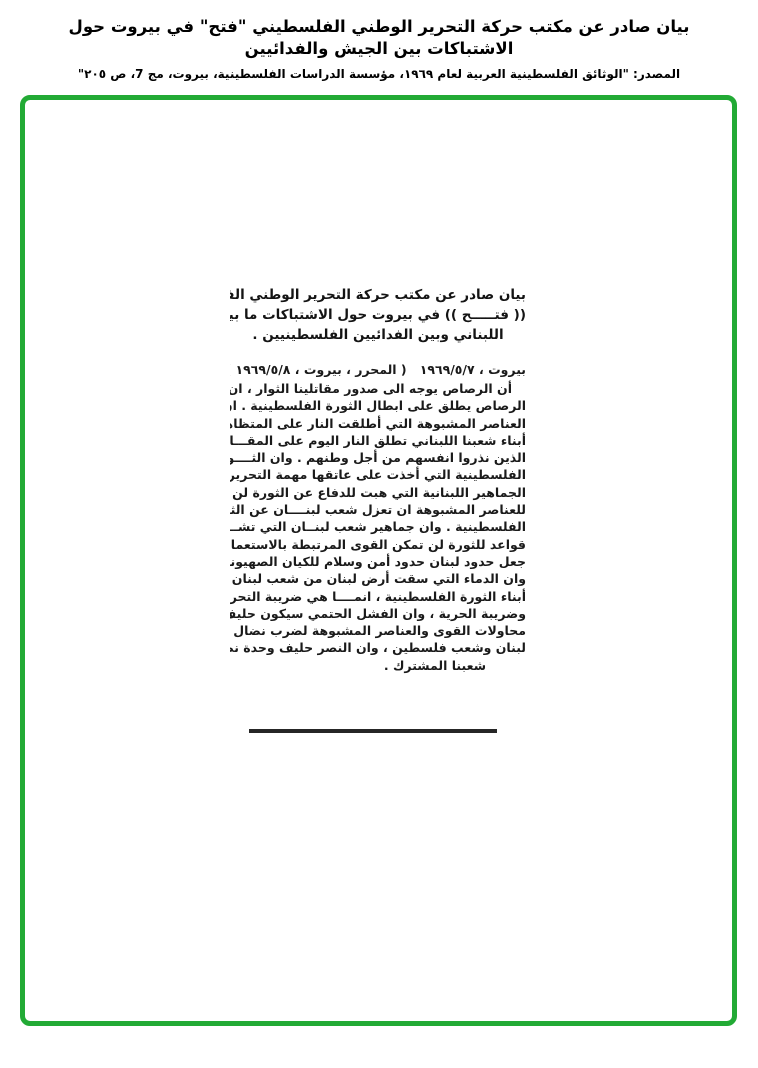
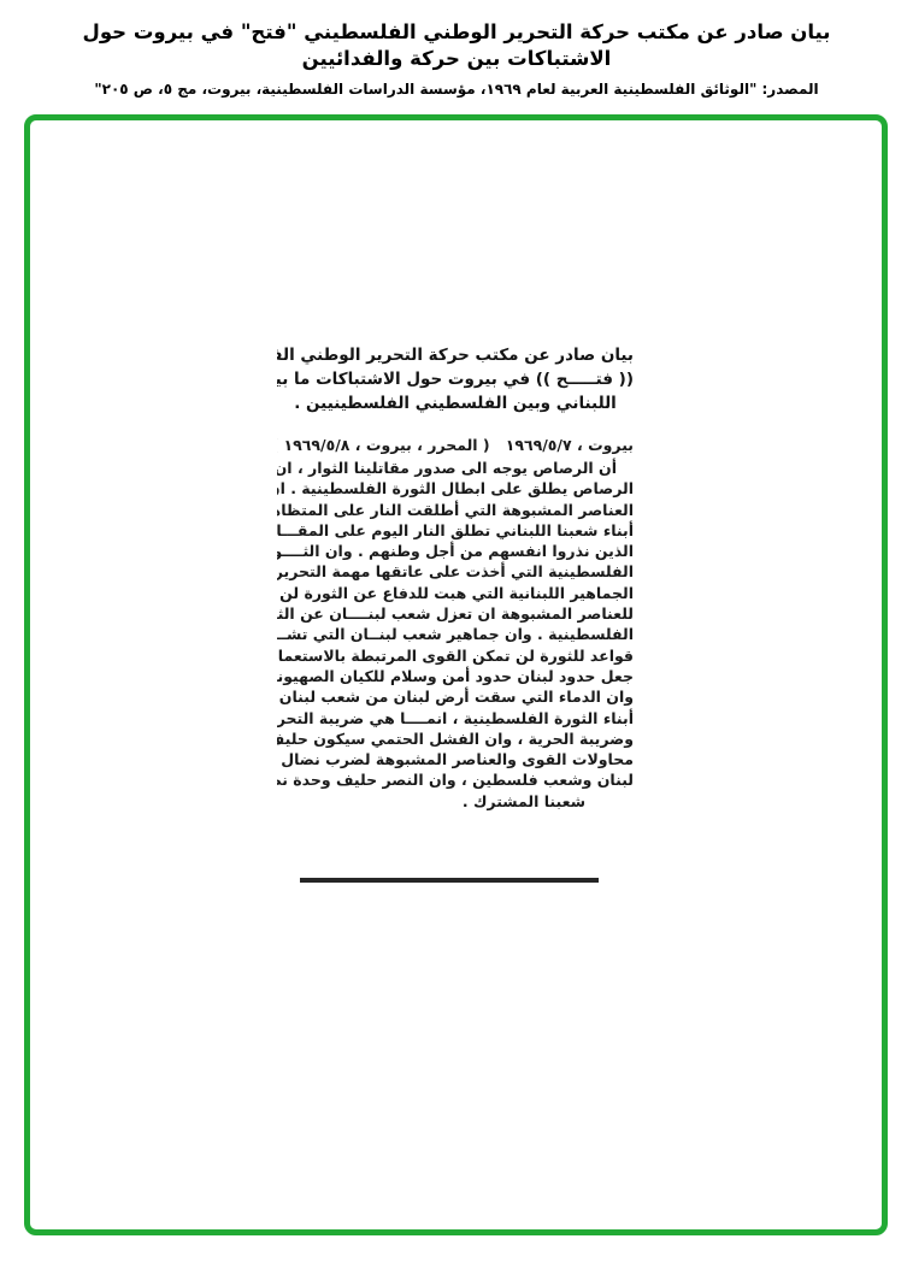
- بيان صادر عن مكتب حركة التحرير الوطني الفلسطيني "فتح" في بيروت حول الاشتباكات بين الجيش والفدائيين
+ بيان صادر عن مكتب حركة التحرير الوطني الفلسطيني "فتح" في بيروت حول الاشتباكات بين حركة والفدائيين
- المصدر: "الوثائق الفلسطينية العربية لعام ١٩٦٩، مؤسسة الدراسات الفلسطينية، بيروت، مج 7، ص ٢٠٥"
+ المصدر: "الوثائق الفلسطينية العربية لعام ١٩٦٩، مؤسسة الدراسات الفلسطينية، بيروت، مج ٥، ص ٢٠٥"
  بيان صادر عن مكتب حركة التحرير الوطني الف
  (( فتـــــح )) في بيروت حول الاشتباكات ما بي
- اللبناني وبين الفدائيين الفلسطينيين .
+ اللبناني وبين الفلسطيني الفلسطينيين .
  بيروت ، ١٩٦٩/٥/٧ ( المحرر ، بيروت ، ١٩٦٩/٥/٨
  أن الرصاص يوجه الى صدور مقاتلينا الثوار ، ان
  الرصاص يطلق على ابطال الثورة الفلسطينية . ا
  العناصر المشبوهة التي أطلقت النار على المتظا
  أبناء شعبنا اللبناني تطلق النار اليوم على المقـــا
  الذين نذروا انفسهم من أجل وطنهم . وان الثــــو
  الفلسطينية التي أخذت على عاتقها مهمة التحرير
  الجماهير اللبنانية التي هبت للدفاع عن الثورة لن
  للعناصر المشبوهة ان تعزل شعب لبنــــان عن الث
  الفلسطينية . وان جماهير شعب لبنــان التي تشــ
  قواعد للثورة لن تمكن القوى المرتبطة بالاستعما
  جعل حدود لبنان حدود أمن وسلام للكيان الصهيون
  وان الدماء التي سقت أرض لبنان من شعب لبنان
  أبناء الثورة الفلسطينية ، انمــــا هي ضريبة التحر
  وضريبة الحرية ، وان الفشل الحتمي سيكون حليف
  محاولات القوى والعناصر المشبوهة لضرب نضال
  لبنان وشعب فلسطين ، وان النصر حليف وحدة ن
  شعبنا المشترك .
